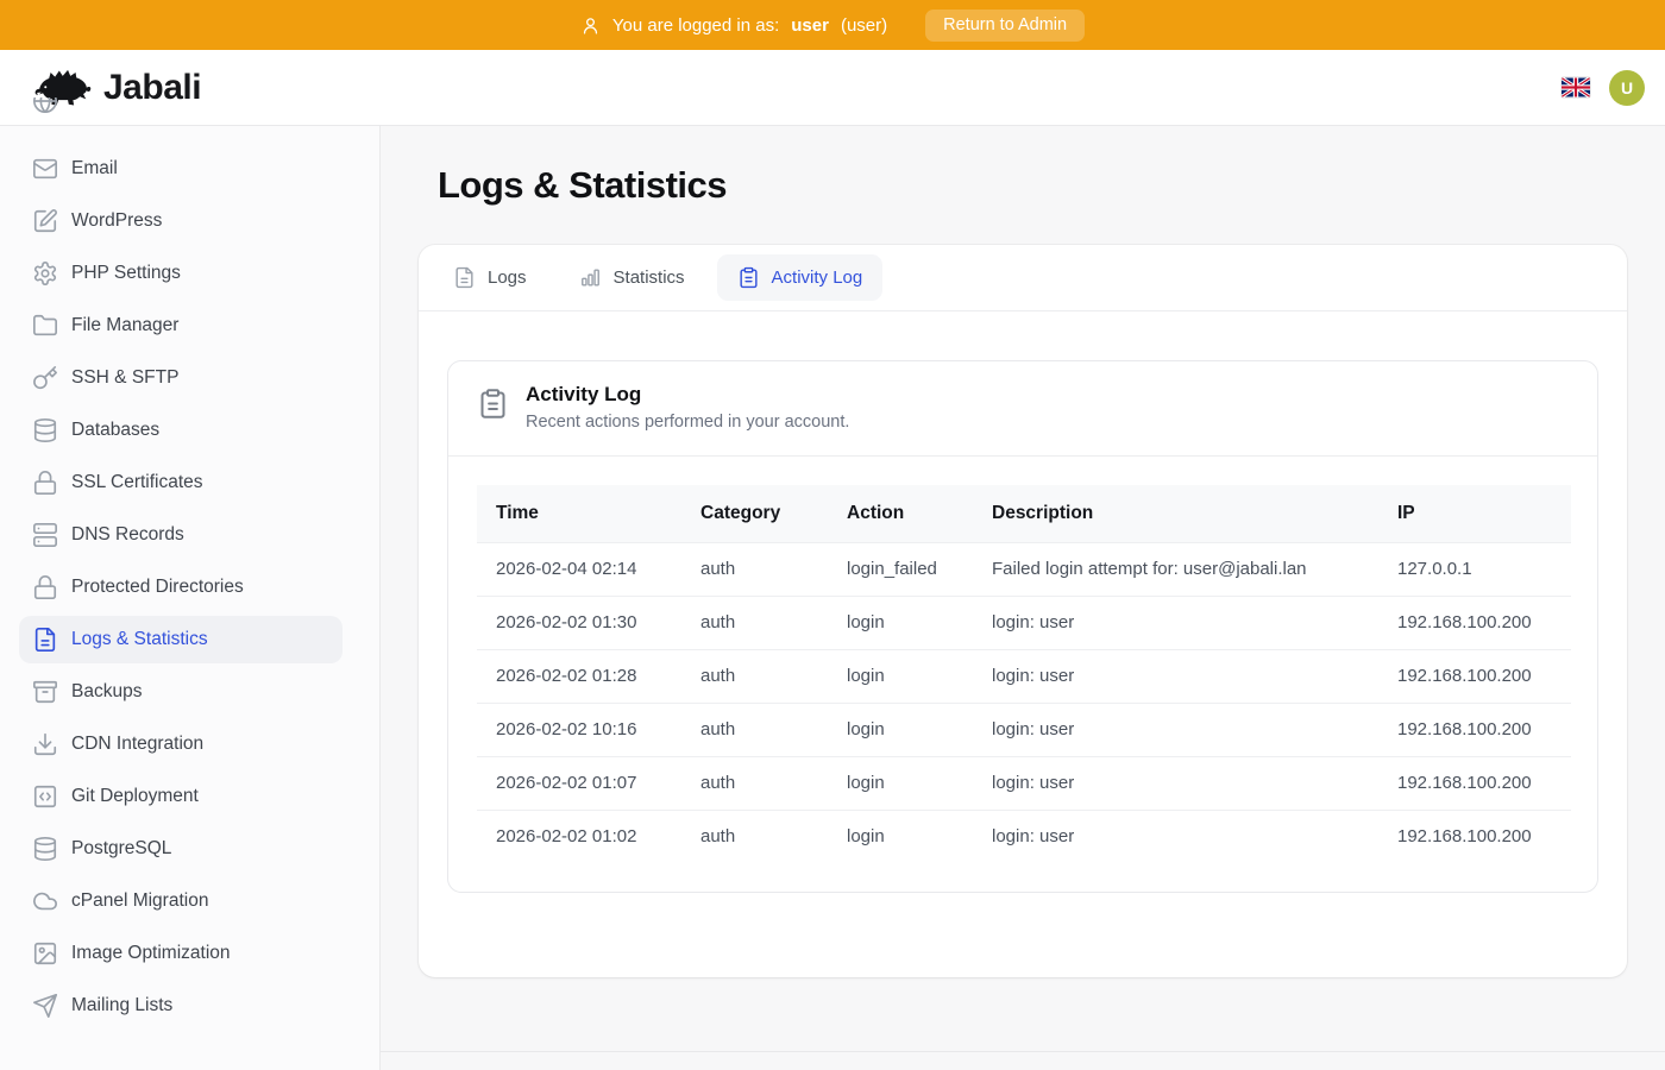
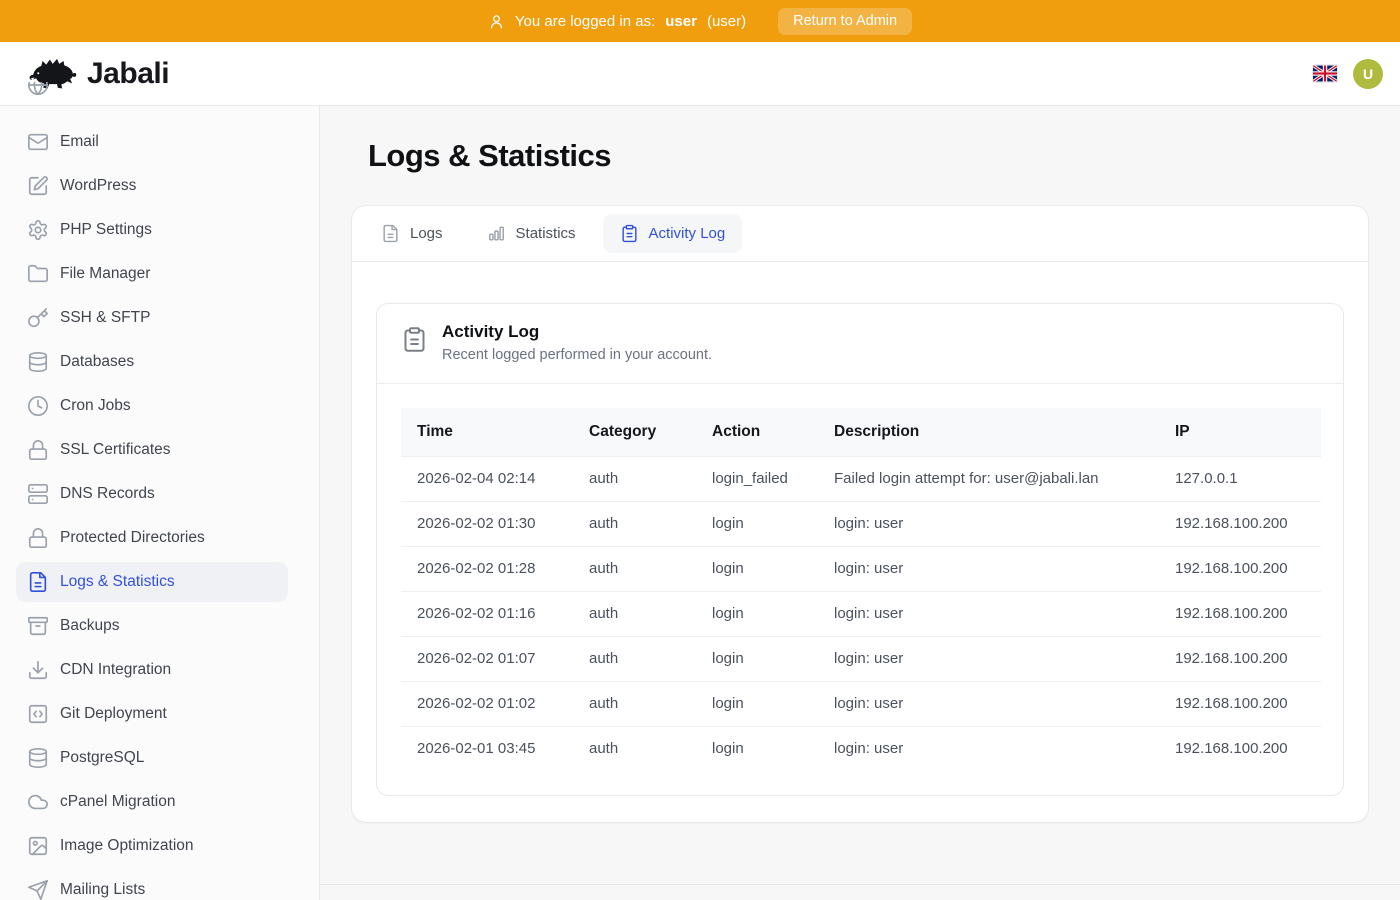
  You are logged in as:
  user
  (user)
  Return to Admin
  Jabali
  U
  Email
  WordPress
  PHP Settings
  File Manager
  SSH & SFTP
  Databases
+ Cron Jobs
  SSL Certificates
  DNS Records
  Protected Directories
  Logs & Statistics
  Backups
  CDN Integration
  Git Deployment
  PostgreSQL
  cPanel Migration
  Image Optimization
  Mailing Lists
  Logs & Statistics
  Logs
  Statistics
  Activity Log
  Activity Log
- Recent actions performed in your account.
+ Recent logged performed in your account.
  	Time	Category	Action	Description	IP
  2026-02-04 02:14	auth	login_failed	Failed login attempt for: user@jabali.lan	127.0.0.1
  2026-02-02 01:30	auth	login	login: user	192.168.100.200
  2026-02-02 01:28	auth	login	login: user	192.168.100.200
- 2026-02-02 10:16	auth	login	login: user	192.168.100.200
+ 2026-02-02 01:16	auth	login	login: user	192.168.100.200
  2026-02-02 01:07	auth	login	login: user	192.168.100.200
  2026-02-02 01:02	auth	login	login: user	192.168.100.200
+ 2026-02-01 03:45	auth	login	login: user	192.168.100.200
